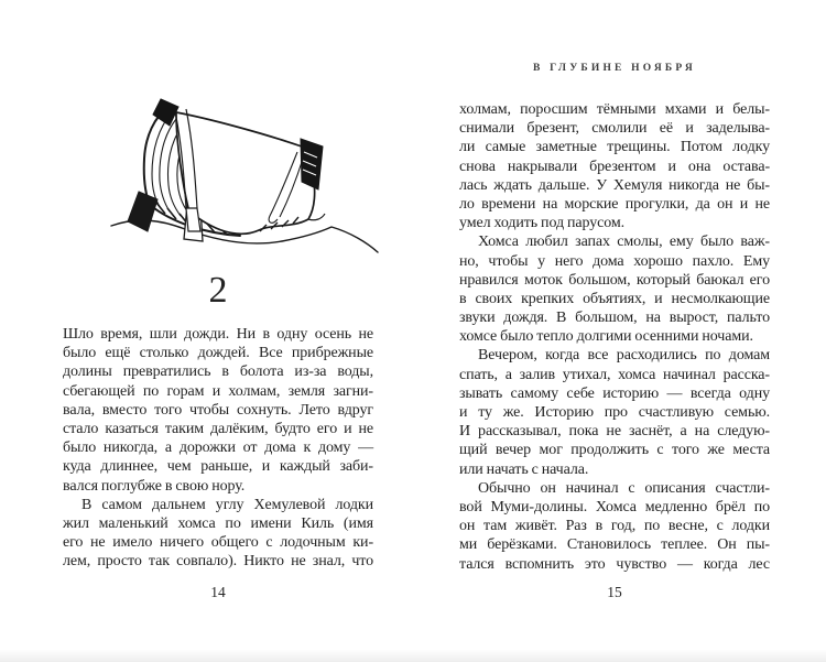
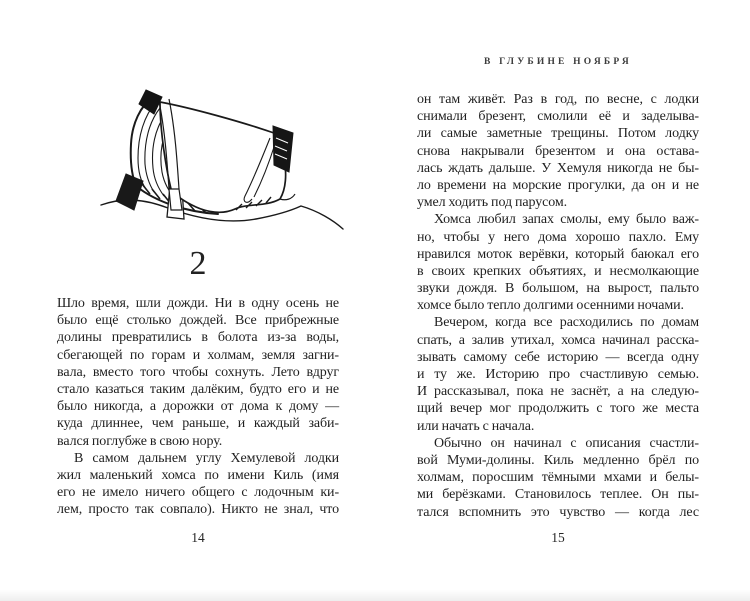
  2
  Шло время, шли дожди. Ни в одну осень не
  было ещё столько дождей. Все прибрежные
  долины превратились в болота из-за воды,
  сбегающей по горам и холмам, земля загни-
  вала, вместо того чтобы сохнуть. Лето вдруг
  стало казаться таким далёким, будто его и не
  было никогда, а дорожки от дома к дому —
  куда длиннее, чем раньше, и каждый заби-
  вался поглубже в свою нору.
  В самом дальнем углу Хемулевой лодки
  жил маленький хомса по имени Киль (имя
  его не имело ничего общего с лодочным ки-
  лем, просто так совпало). Никто не знал, что
  14
  В ГЛУБИНЕ НОЯБРЯ
- холмам, поросшим тёмными мхами и белы-
+ он там живёт. Раз в год, по весне, с лодки
  снимали брезент, смолили её и заделыва-
  ли самые заметные трещины. Потом лодку
  снова накрывали брезентом и она остава-
  лась ждать дальше. У Хемуля никогда не бы-
  ло времени на морские прогулки, да он и не
  умел ходить под парусом.
  Хомса любил запах смолы, ему было важ-
  но, чтобы у него дома хорошо пахло. Ему
- нравился моток большом, который баюкал его
+ нравился моток верёвки, который баюкал его
  в своих крепких объятиях, и несмолкающие
  звуки дождя. В большом, на вырост, пальто
  хомсе было тепло долгими осенними ночами.
  Вечером, когда все расходились по домам
  спать, а залив утихал, хомса начинал расска-
  зывать самому себе историю — всегда одну
  и ту же. Историю про счастливую семью.
  И рассказывал, пока не заснёт, а на следую-
  щий вечер мог продолжить с того же места
  или начать с начала.
  Обычно он начинал с описания счастли-
- вой Муми-долины. Хомса медленно брёл по
+ вой Муми-долины. Киль медленно брёл по
- он там живёт. Раз в год, по весне, с лодки
+ холмам, поросшим тёмными мхами и белы-
  ми берёзками. Становилось теплее. Он пы-
  тался вспомнить это чувство — когда лес
  15
